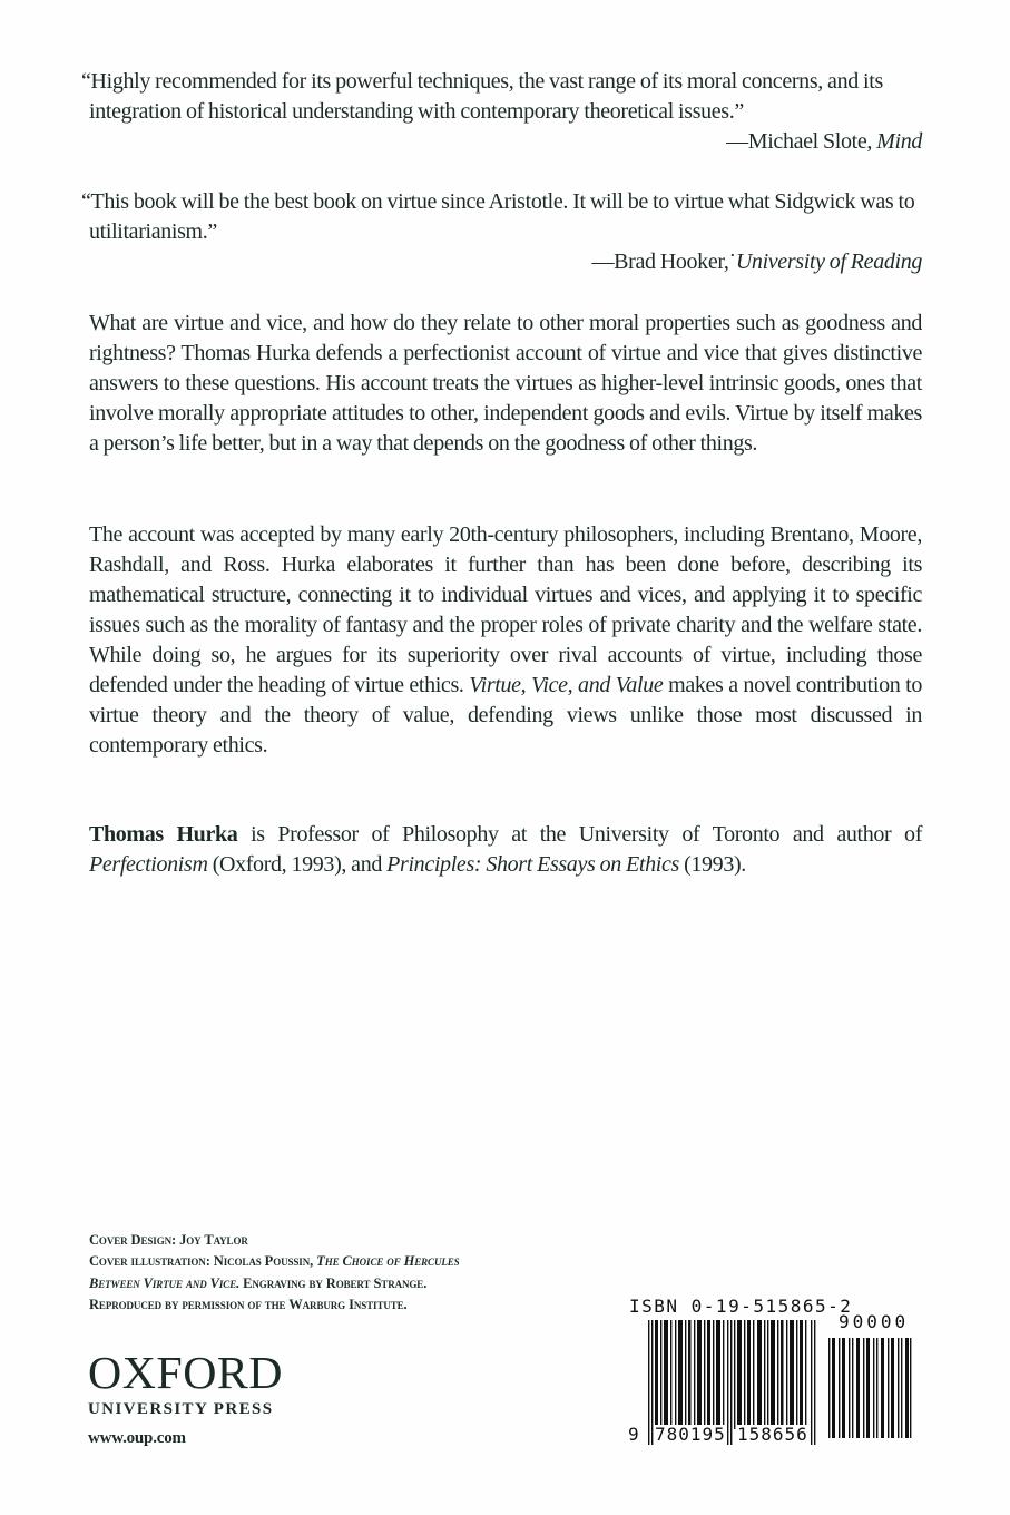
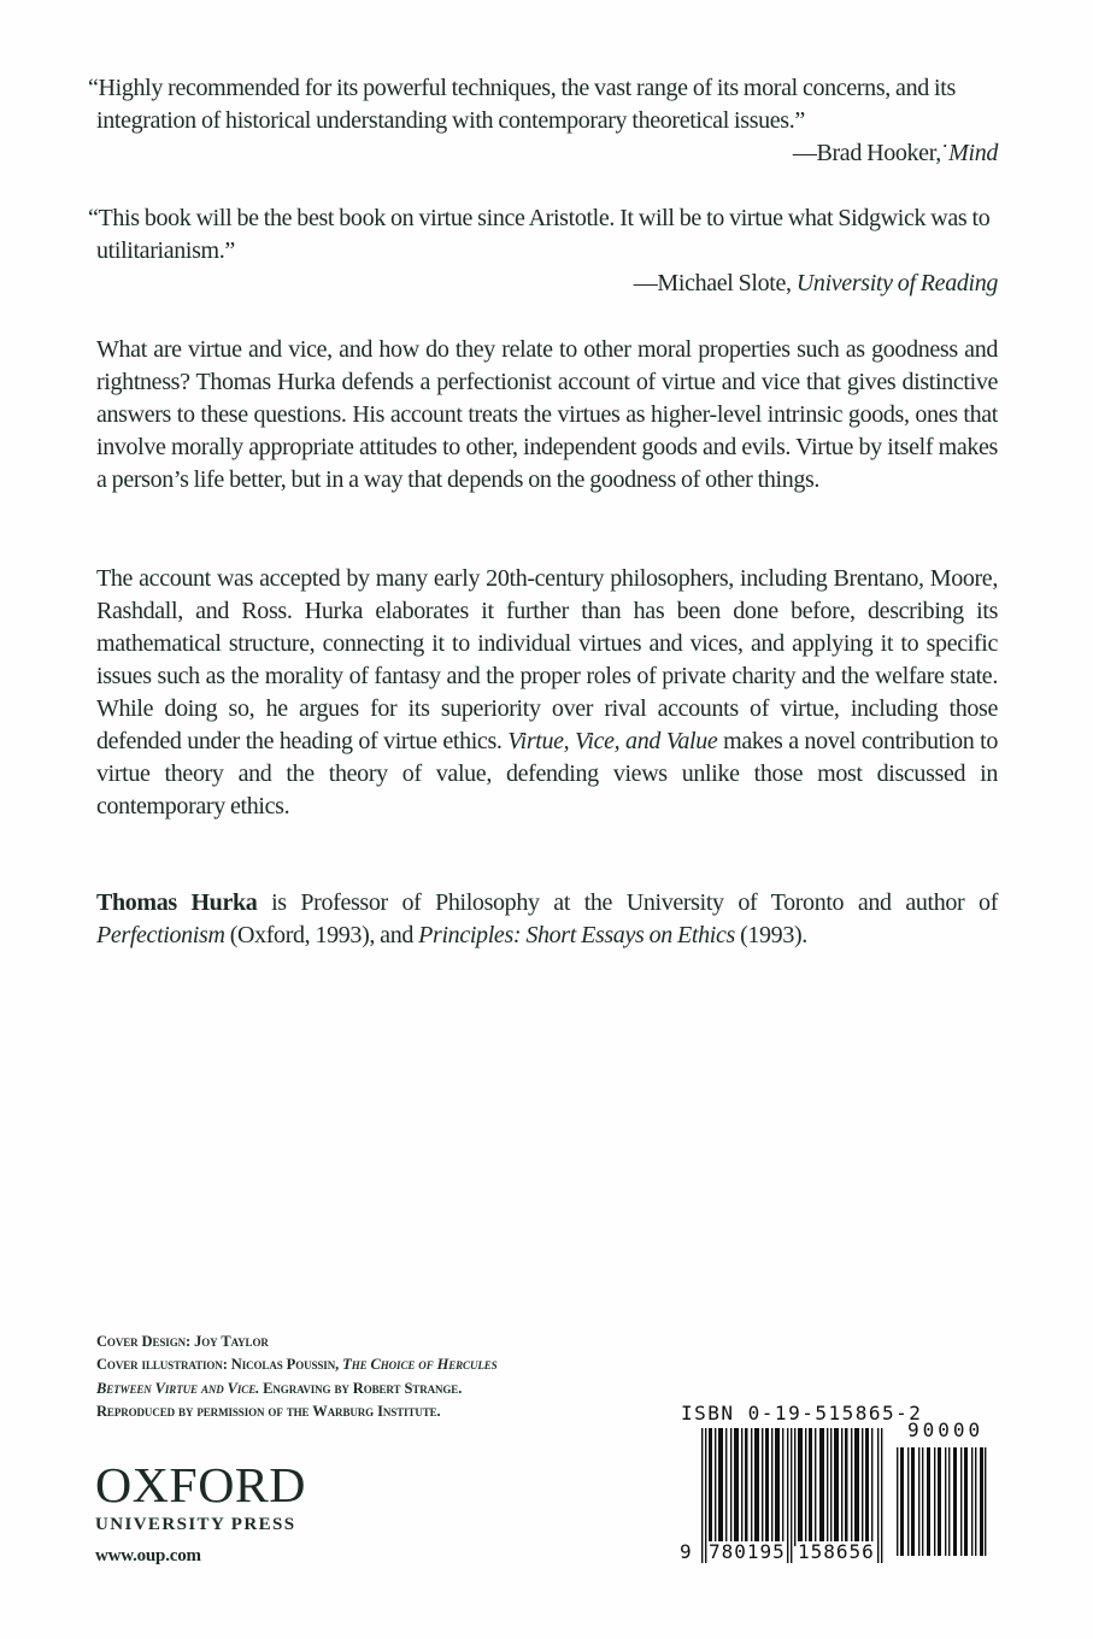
  “Highly recommended for its powerful techniques, the vast range of its moral concerns, and its integration of historical understanding with contemporary theoretical issues.”
- —Michael Slote, Mind
+ —Brad Hooker,˙Mind
  “This book will be the best book on virtue since Aristotle. It will be to virtue what Sidgwick was to utilitarianism.”
- —Brad Hooker,˙University of Reading
+ —Michael Slote, University of Reading
  What are virtue and vice, and how do they relate to other moral properties such as goodness and rightness? Thomas Hurka defends a perfectionist account of virtue and vice that gives distinctive answers to these questions. His account treats the virtues as higher-level intrin­sic goods, ones that involve morally appropriate attitudes to other, independent goods and evils. Virtue by itself makes a person’s life better, but in a way that depends on the goodness of other things.
  The account was accepted by many early 20th-century philosophers, including Brentano, Moore, Rashdall, and Ross. Hurka elaborates it further than has been done before, describ­ing its mathematical structure, connecting it to individual virtues and vices, and applying it to specific issues such as the morality of fantasy and the proper roles of private charity and the welfare state. While doing so, he argues for its superiority over rival accounts of virtue, including those defended under the heading of virtue ethics. Virtue, Vice, and Value makes a novel contribution to virtue theory and the theory of value, defending views unlike those most discussed in contemporary ethics.
  Thomas Hurka is Professor of Philosophy at the University of Toronto and author of Perfectionism (Oxford, 1993), and Principles: Short Essays on Ethics (1993).
  Cover Design: Joy Taylor
  Cover illustration: Nicolas Poussin, The Choice of Hercules
  Between Virtue and Vice. Engraving by Robert Strange.
  Reproduced by permission of the Warburg Institute.
  OXFORD
  UNIVERSITY PRESS
  www.oup.com
  ISBN 0-19-515865-2
  90000
  9
  780195
  158656
